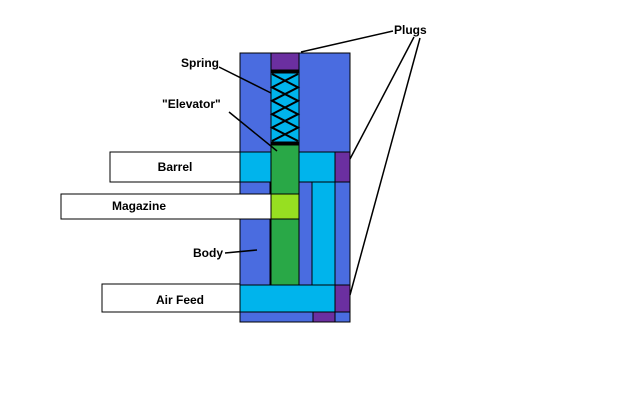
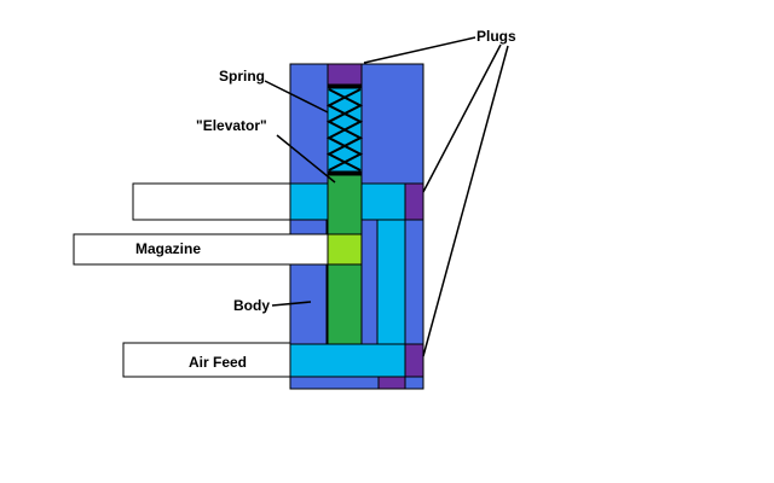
  Spring
  "Elevator"
- Barrel
  Magazine
  Body
  Air Feed
  Plugs
